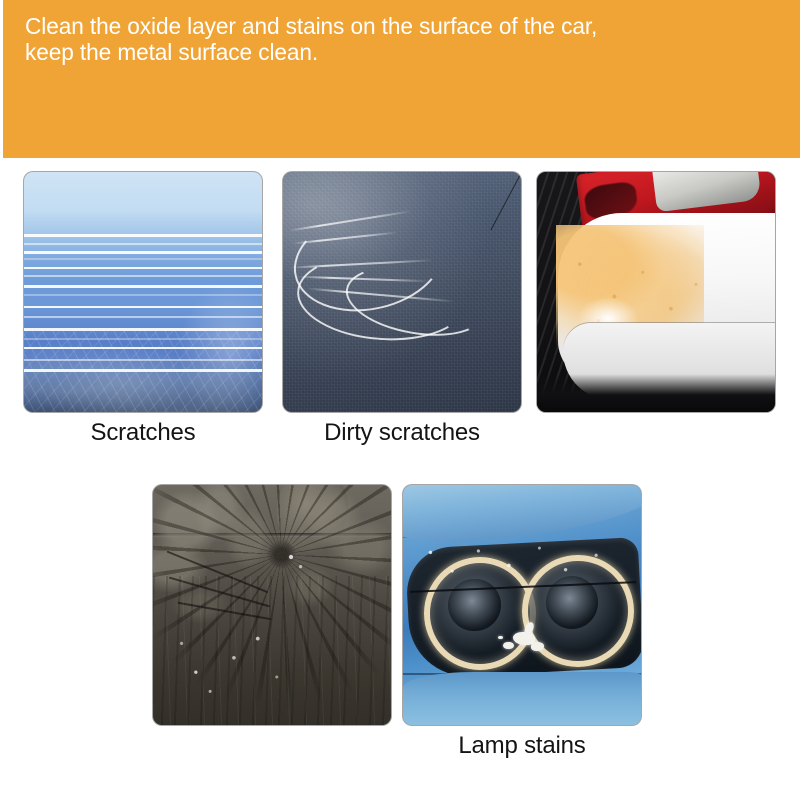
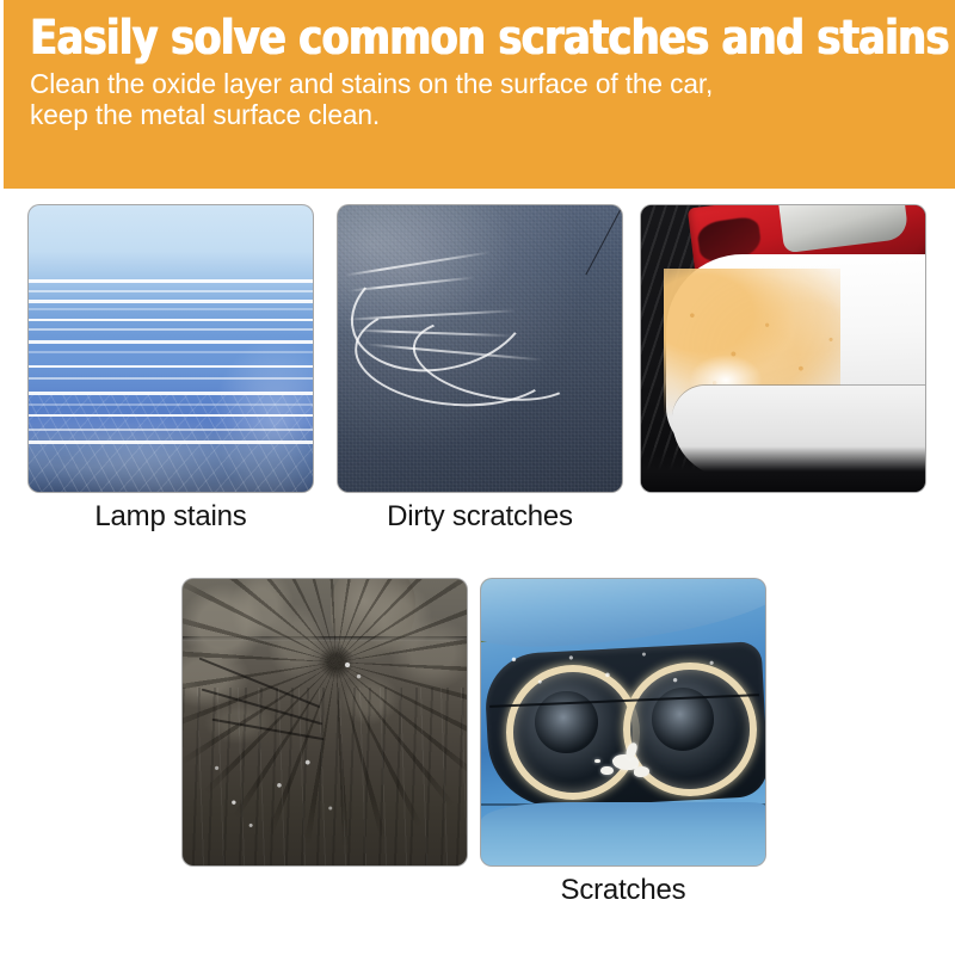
+ Easily solve common scratches and stains
  Clean the oxide layer and stains on the surface of the car,
  keep the metal surface clean.
- Scratches
+ Lamp stains
  Dirty scratches
- Lamp stains
+ Scratches
